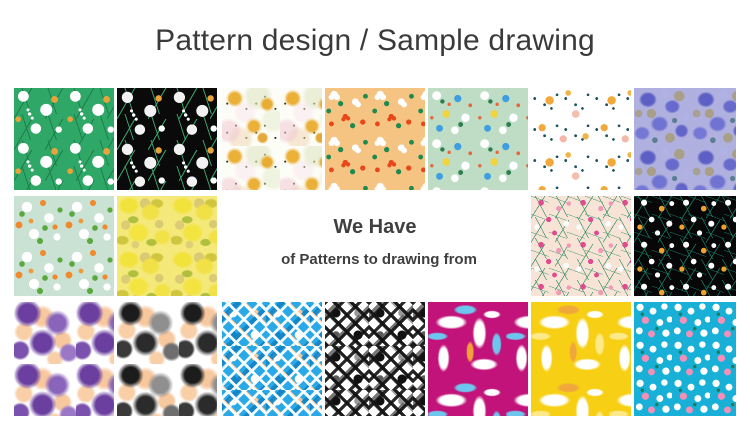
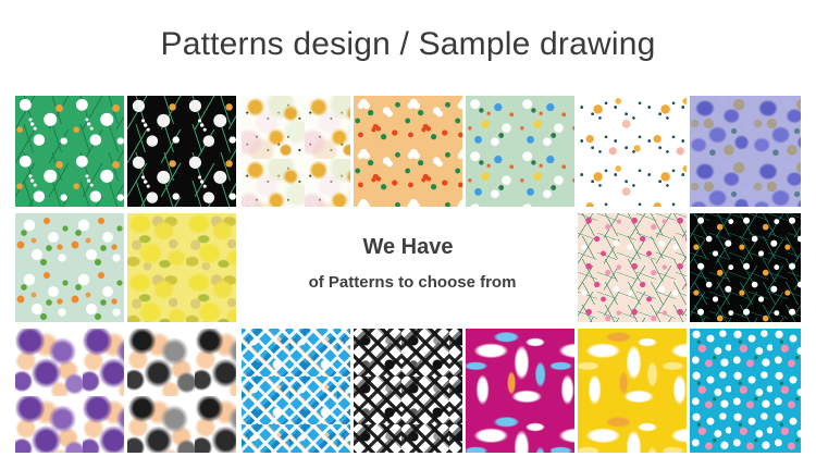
- Pattern design / Sample drawing
+ Patterns design / Sample drawing
  We Have
- of Patterns to drawing from
+ of Patterns to choose from
